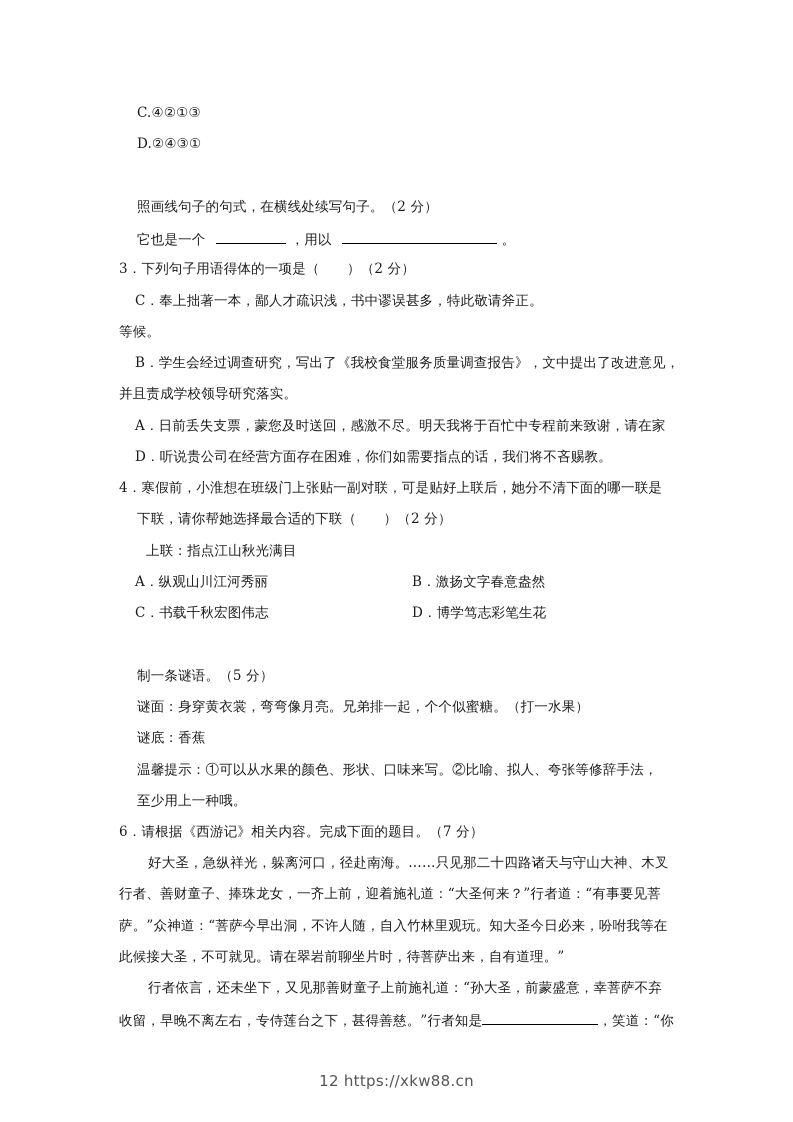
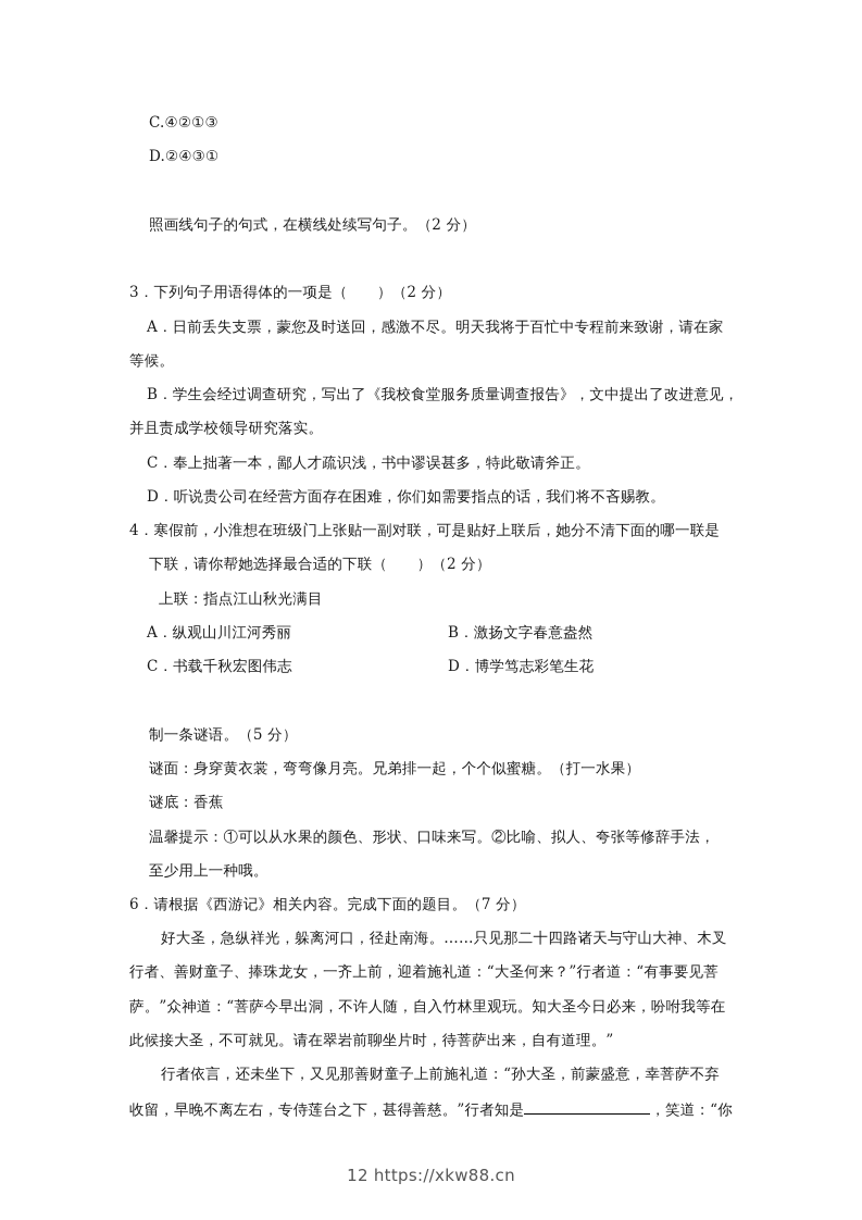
  C.④②①③
  D.②④③①
  照画线句子的句式，在横线处续写句子。（2 分）
- 它也是一个 ，用以 。
  3．下列句子用语得体的一项是（ ）（2 分）
- C．奉上拙著一本，鄙人才疏识浅，书中谬误甚多，特此敬请斧正。
+ A．日前丢失支票，蒙您及时送回，感激不尽。明天我将于百忙中专程前来致谢，请在家
  等候。
  B．学生会经过调查研究，写出了《我校食堂服务质量调查报告》，文中提出了改进意见，
  并且责成学校领导研究落实。
- A．日前丢失支票，蒙您及时送回，感激不尽。明天我将于百忙中专程前来致谢，请在家
+ C．奉上拙著一本，鄙人才疏识浅，书中谬误甚多，特此敬请斧正。
  D．听说贵公司在经营方面存在困难，你们如需要指点的话，我们将不吝赐教。
  4．寒假前，小淮想在班级门上张贴一副对联，可是贴好上联后，她分不清下面的哪一联是
  下联，请你帮她选择最合适的下联（ ）（2 分）
  上联：指点江山秋光满目
  A．纵观山川江河秀丽
  B．激扬文字春意盎然
  C．书载千秋宏图伟志
  D．博学笃志彩笔生花
  制一条谜语。（5 分）
  谜面：身穿黄衣裳，弯弯像月亮。兄弟排一起，个个似蜜糖。（打一水果）
  谜底：香蕉
  温馨提示：①可以从水果的颜色、形状、口味来写。②比喻、拟人、夸张等修辞手法，
  至少用上一种哦。
  6．请根据《西游记》相关内容。完成下面的题目。（7 分）
  好大圣，急纵祥光，躲离河口，径赴南海。……只见那二十四路诸天与守山大神、木叉
  行者、善财童子、捧珠龙女，一齐上前，迎着施礼道：“大圣何来？”行者道：“有事要见菩
  萨。”众神道：“菩萨今早出洞，不许人随，自入竹林里观玩。知大圣今日必来，吩咐我等在
  此候接大圣，不可就见。请在翠岩前聊坐片时，待菩萨出来，自有道理。”
  行者依言，还未坐下，又见那善财童子上前施礼道：“孙大圣，前蒙盛意，幸菩萨不弃
  收留，早晚不离左右，专侍莲台之下，甚得善慈。”行者知是 ，笑道：“你
  12 https://xkw88.cn
